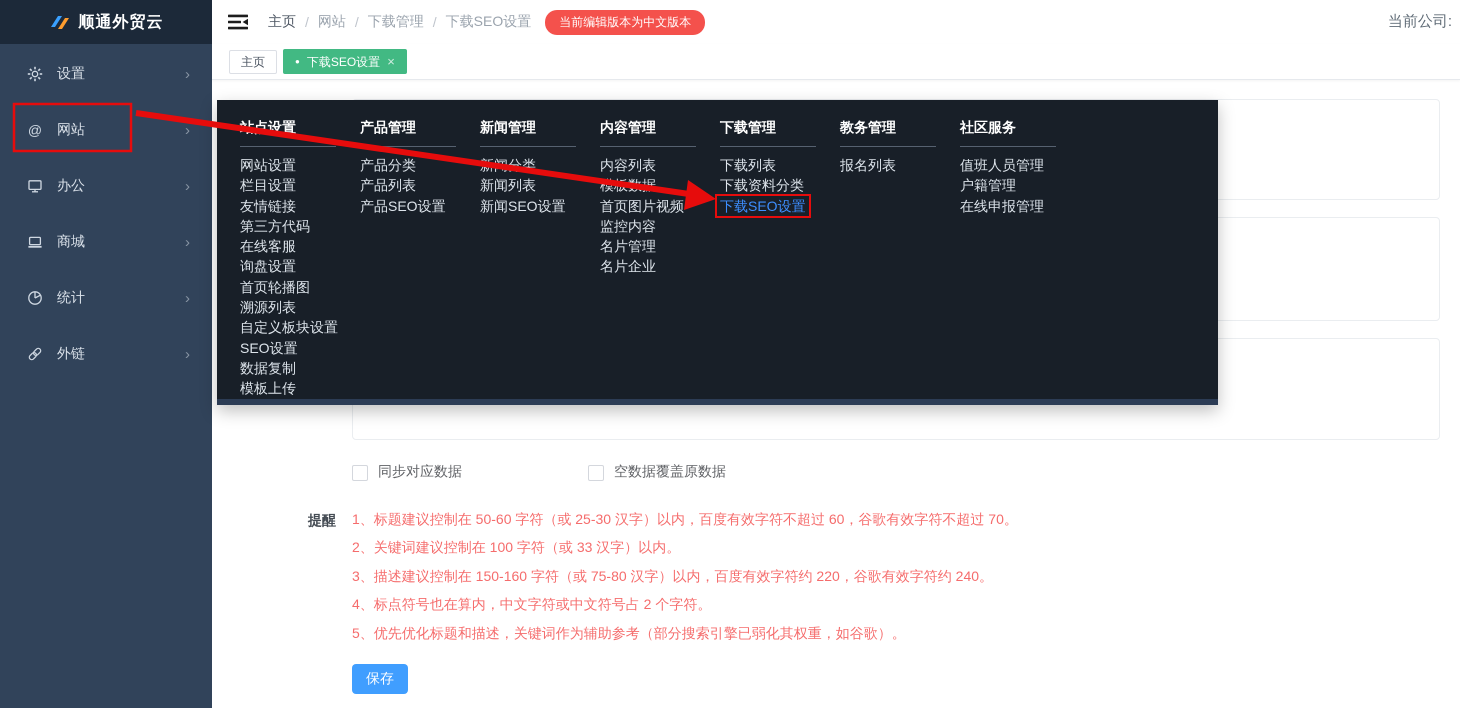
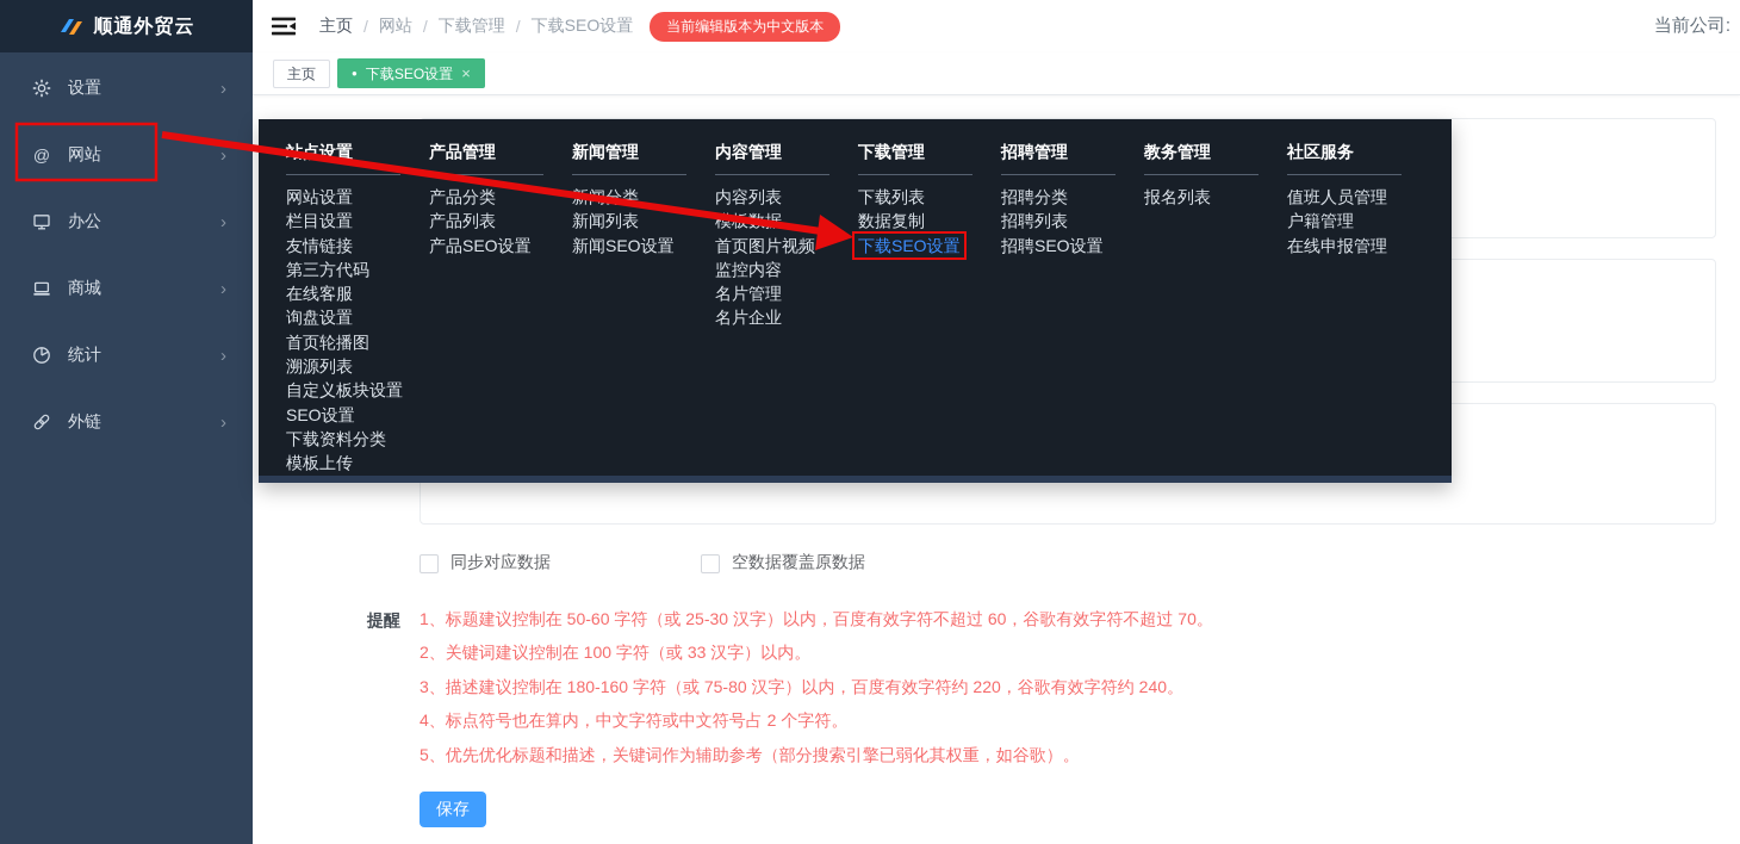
  顺通外贸云
  设置
  ›
  @
  网站
  ›
  办公
  ›
  商城
  ›
  统计
  ›
  外链
  ›
  主页
  /
  网站
  /
  下载管理
  /
  下载SEO设置
  当前编辑版本为中文版本
  当前公司:
  主页
  ●
  下载SEO设置
  ×
  点设置
  网站设置
  栏目设置
  友情链接
  第三方代码
  在线客服
  询盘设置
  首页轮播图
  溯源列表
  自定义板块设置
  SEO设置
- 数据复制
+ 下载资料分类
  模板上传
  产品管理
  产品分类
  产品列表
  产品SEO设置
  新闻管理
  新闻列表
  新闻SEO设置
  内容管理
  内容列表
  首页图片视频
  监控内容
  名片管理
  名片企业
  下载管理
  下载列表
- 下载资料分类
+ 数据复制
  下载SEO设置
+ 招聘管理
+ 招聘分类
+ 招聘列表
+ 招聘SEO设置
  教务管理
  报名列表
  社区服务
  值班人员管理
  户籍管理
  在线申报管理
  同步对应数据
  空数据覆盖原数据
  提醒
  1、标题建议控制在 50-60 字符（或 25-30 汉字）以内，百度有效字符不超过 60，谷歌有效字符不超过 70。
  2、关键词建议控制在 100 字符（或 33 汉字）以内。
- 3、描述建议控制在 150-160 字符（或 75-80 汉字）以内，百度有效字符约 220，谷歌有效字符约 240。
+ 3、描述建议控制在 180-160 字符（或 75-80 汉字）以内，百度有效字符约 220，谷歌有效字符约 240。
  4、标点符号也在算内，中文字符或中文符号占 2 个字符。
  5、优先优化标题和描述，关键词作为辅助参考（部分搜索引擎已弱化其权重，如谷歌）。
  保存
